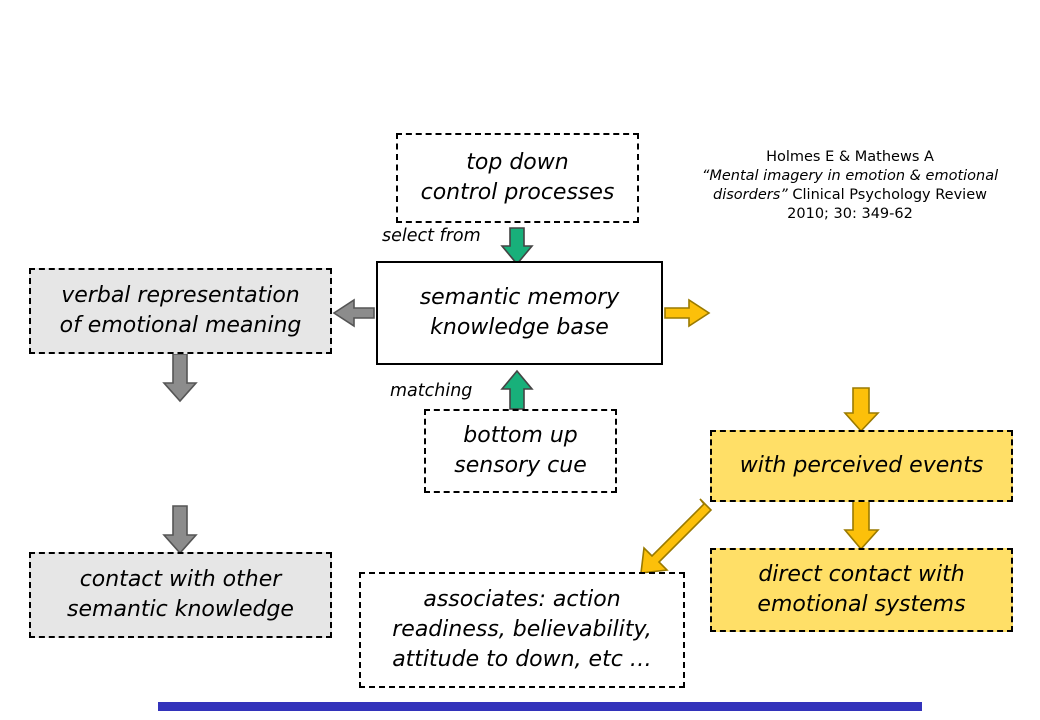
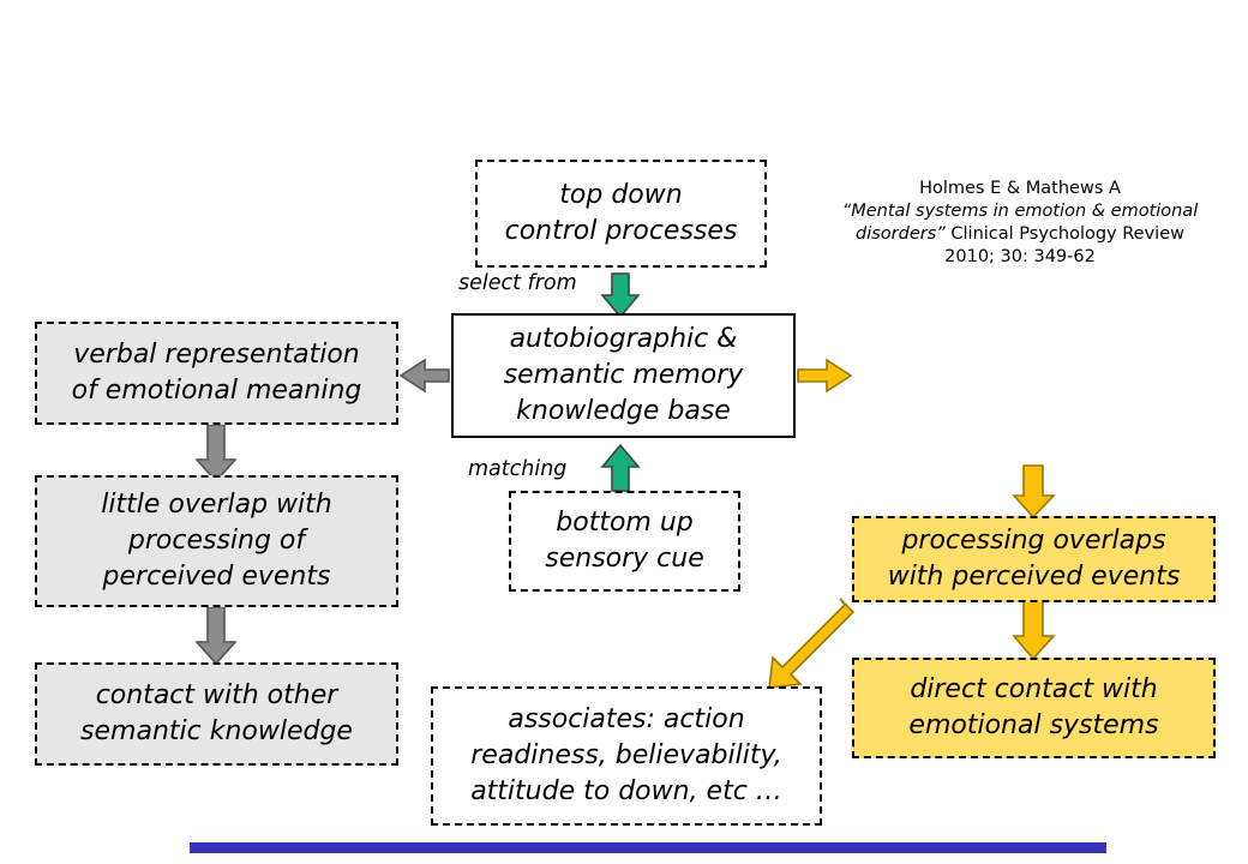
  Holmes E & Mathews A
- “Mental imagery in emotion & emotional disorders” Clinical Psychology Review
+ “Mental systems in emotion & emotional disorders” Clinical Psychology Review
  2010; 30: 349-62
  top down
  control processes
  select from
+ autobiographic &
  semantic memory
  knowledge base
  matching
  bottom up
  sensory cue
  verbal representation
  of emotional meaning
+ little overlap with
+ processing of
+ perceived events
  contact with other
  semantic knowledge
+ processing overlaps
  with perceived events
  direct contact with
  emotional systems
  associates: action
  readiness, believability,
  attitude to down, etc …
